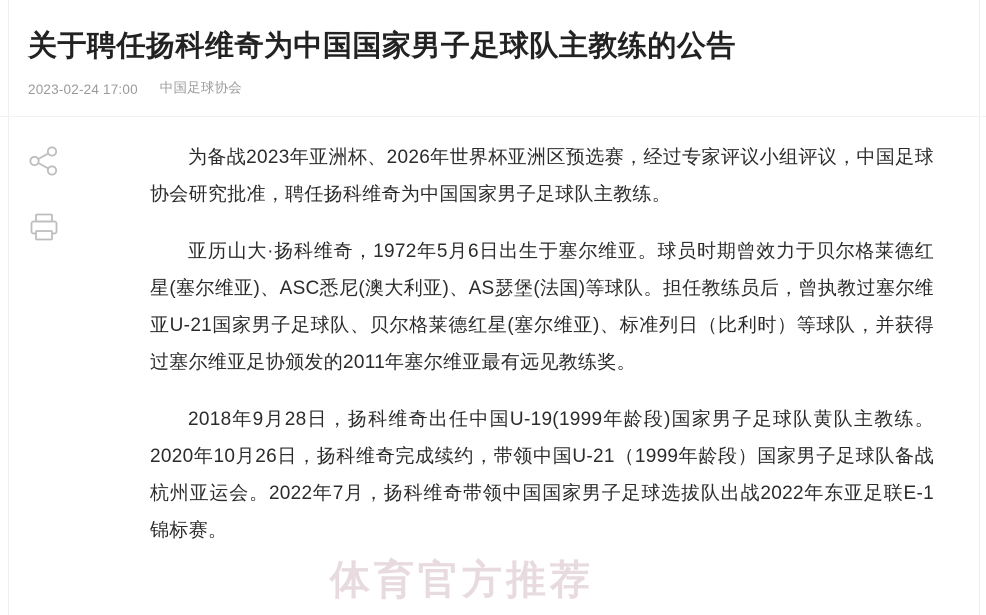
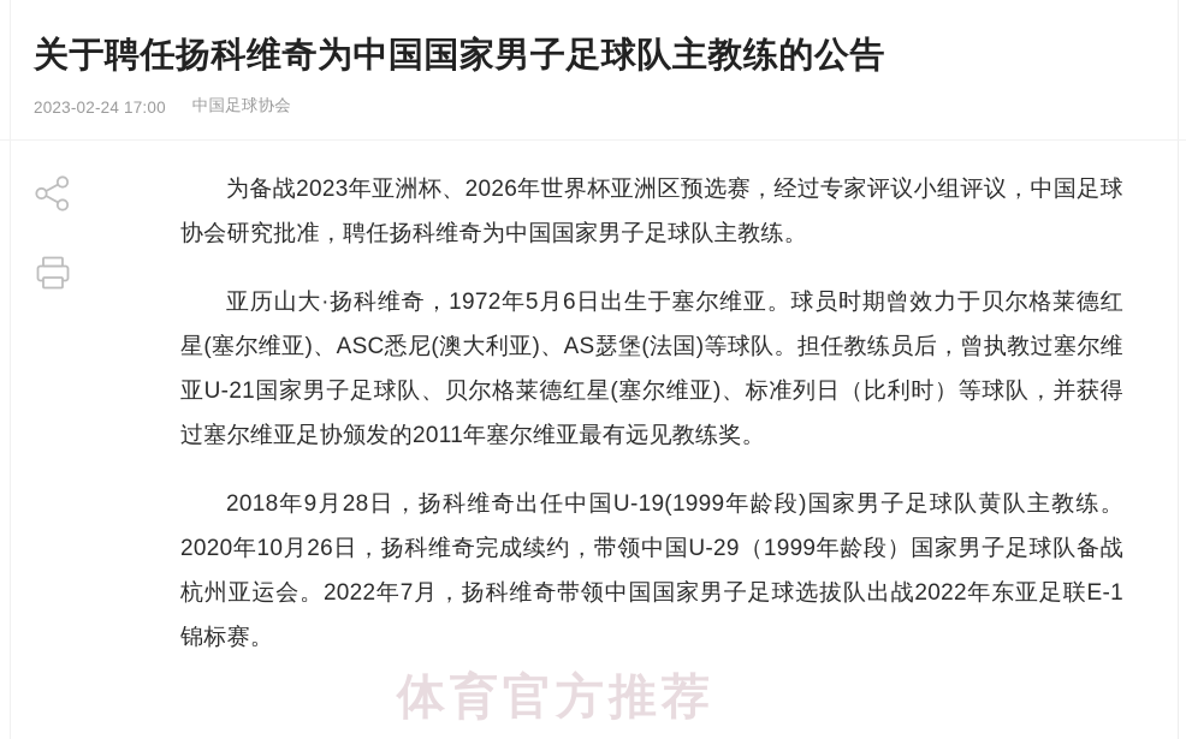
  关于聘任扬科维奇为中国国家男子足球队主教练的公告
  2023-02-24 17:00
  中国足球协会
  为备战2023年亚洲杯、2026年世界杯亚洲区预选赛，经过专家评议小组评议，中国足球协会研究批准，聘任扬科维奇为中国国家男子足球队主教练。
  亚历山大·扬科维奇，1972年5月6日出生于塞尔维亚。球员时期曾效力于贝尔格莱德红星(塞尔维亚)、ASC悉尼(澳大利亚)、AS瑟堡(法国)等球队。担任教练员后，曾执教过塞尔维亚U-21国家男子足球队、贝尔格莱德红星(塞尔维亚)、标准列日（比利时）等球队，并获得过塞尔维亚足协颁发的2011年塞尔维亚最有远见教练奖。
- 2018年9月28日，扬科维奇出任中国U-19(1999年龄段)国家男子足球队黄队主教练。2020年10月26日，扬科维奇完成续约，带领中国U-21（1999年龄段）国家男子足球队备战杭州亚运会。2022年7月，扬科维奇带领中国国家男子足球选拔队出战2022年东亚足联E-1锦标赛。
+ 2018年9月28日，扬科维奇出任中国U-19(1999年龄段)国家男子足球队黄队主教练。2020年10月26日，扬科维奇完成续约，带领中国U-29（1999年龄段）国家男子足球队备战杭州亚运会。2022年7月，扬科维奇带领中国国家男子足球选拔队出战2022年东亚足联E-1锦标赛。
  体育官方推荐
